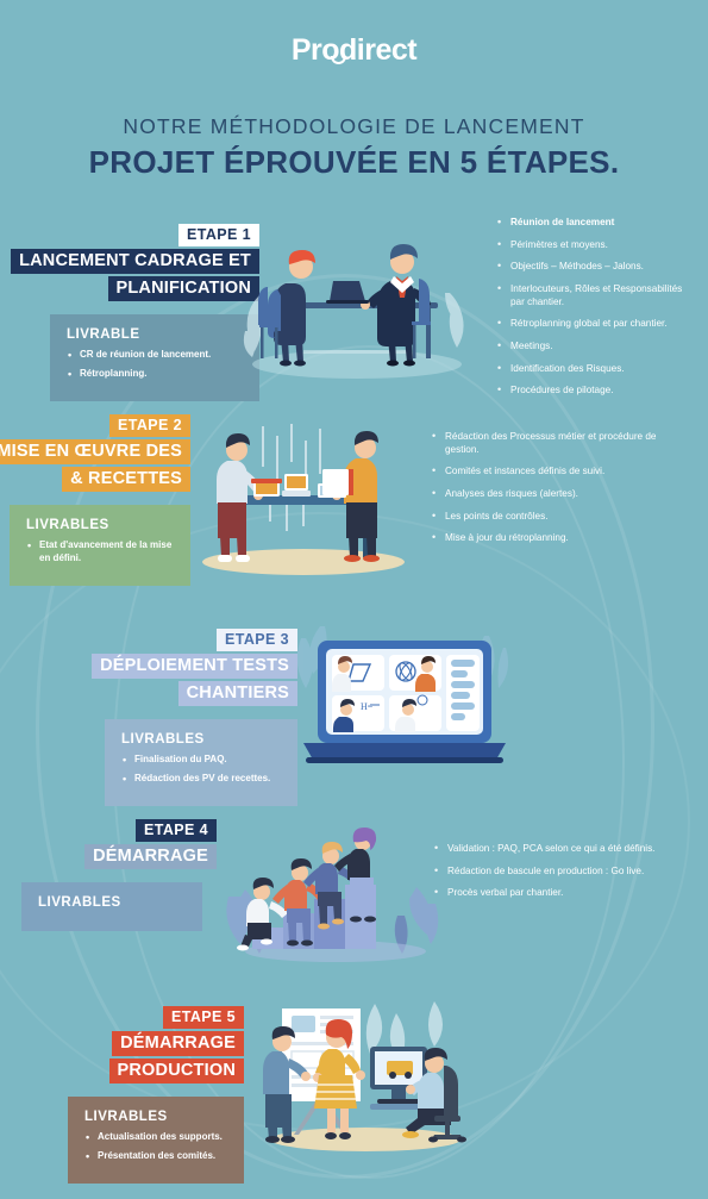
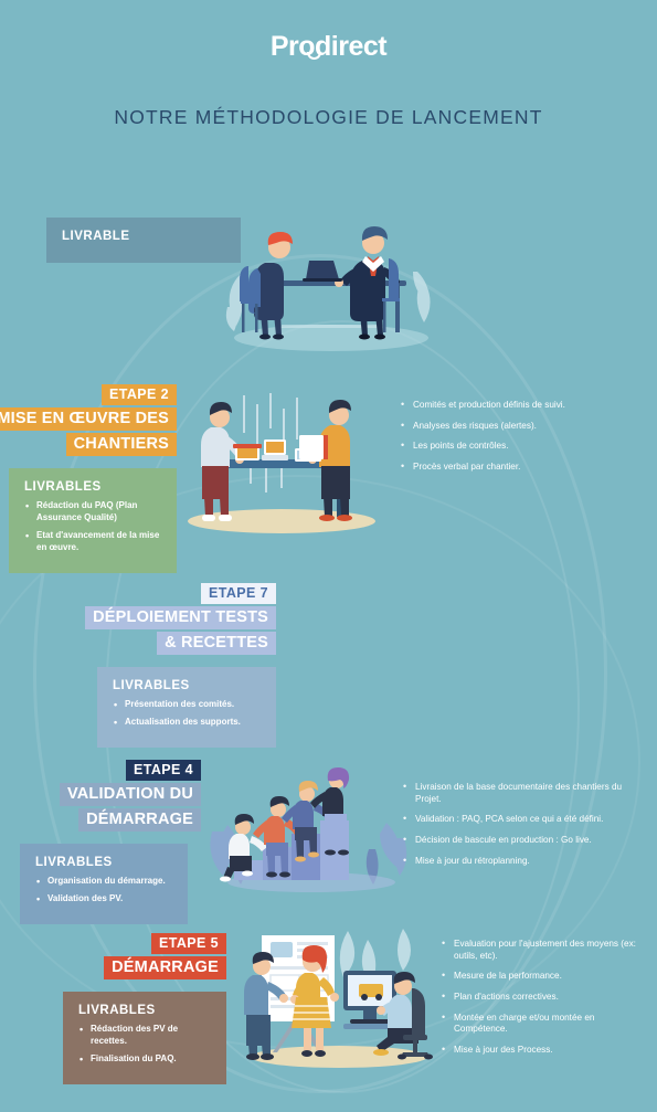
  Prodirect
  NOTRE MÉTHODOLOGIE DE LANCEMENT
- PROJET ÉPROUVÉE EN 5 ÉTAPES.
- ETAPE 1
- LANCEMENT CADRAGE ET
- PLANIFICATION
  LIVRABLE
- CR de réunion de lancement.
- Rétroplanning.
- Réunion de lancement
- Périmètres et moyens.
- Objectifs – Méthodes – Jalons.
- Interlocuteurs, Rôles et Responsabilités par chantier.
- Rétroplanning global et par chantier.
- Meetings.
- Identification des Risques.
- Procédures de pilotage.
  ETAPE 2
  MISE EN ŒUVRE DES
- & RECETTES
+ CHANTIERS
  LIVRABLES
+ Rédaction du PAQ (Plan Assurance Qualité)
- Etat d'avancement de la mise en défini.
+ Etat d'avancement de la mise en œuvre.
- Rédaction des Processus métier et procédure de gestion.
- Comités et instances définis de suivi.
+ Comités et production définis de suivi.
  Analyses des risques (alertes).
  Les points de contrôles.
- Mise à jour du rétroplanning.
+ Procès verbal par chantier.
- ETAPE 3
+ ETAPE 7
  DÉPLOIEMENT TESTS
- CHANTIERS
+ & RECETTES
  LIVRABLES
- Finalisation du PAQ.
+ Présentation des comités.
- Rédaction des PV de recettes.
+ Actualisation des supports.
- H=
  ETAPE 4
+ VALIDATION DU
  DÉMARRAGE
  LIVRABLES
+ Organisation du démarrage.
+ Validation des PV.
+ Livraison de la base documentaire des chantiers du Projet.
- Validation : PAQ, PCA selon ce qui a été définis.
+ Validation : PAQ, PCA selon ce qui a été défini.
- Rédaction de bascule en production : Go live.
+ Décision de bascule en production : Go live.
- Procès verbal par chantier.
+ Mise à jour du rétroplanning.
  ETAPE 5
  DÉMARRAGE
- PRODUCTION
  LIVRABLES
- Actualisation des supports.
+ Rédaction des PV de recettes.
- Présentation des comités.
+ Finalisation du PAQ.
+ Evaluation pour l'ajustement des moyens (ex: outils, etc).
+ Mesure de la performance.
+ Plan d'actions correctives.
+ Montée en charge et/ou montée en Compétence.
+ Mise à jour des Process.
